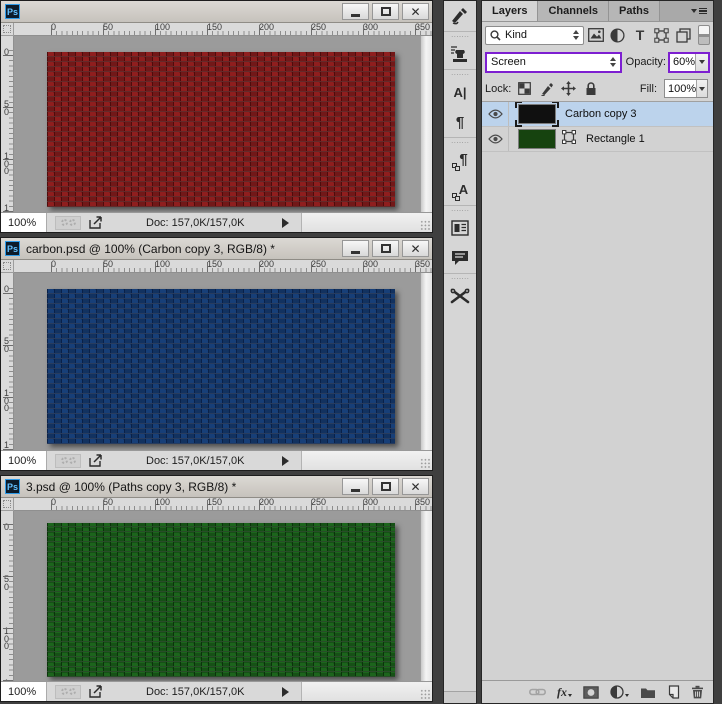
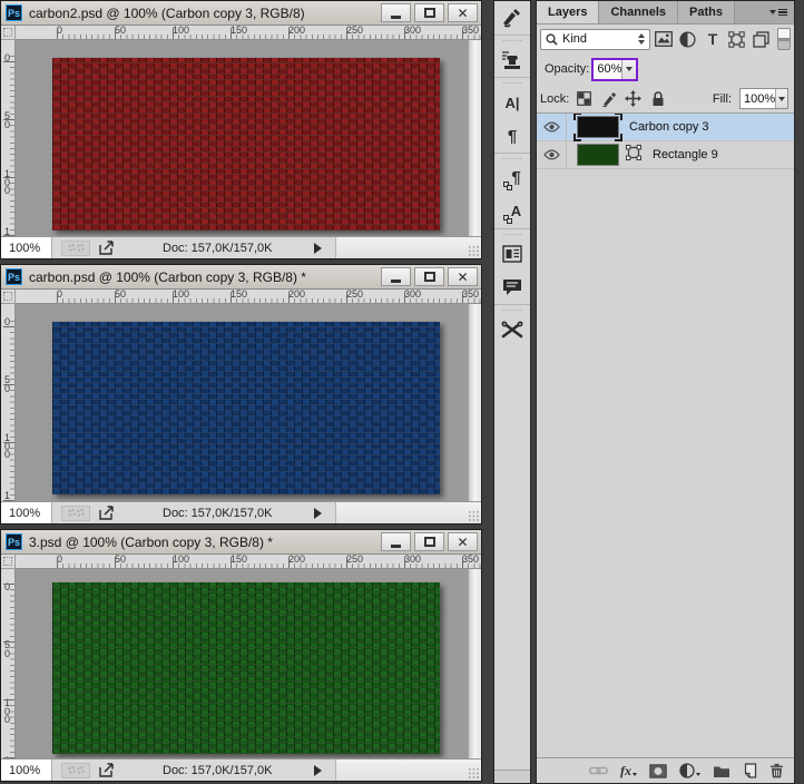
  Ps
+ carbon2.psd @ 100% (Carbon copy 3, RGB/8)
  ✕
  100%
  Doc: 157,0K/157,0K
  Ps
  carbon.psd @ 100% (Carbon copy 3, RGB/8) *
  ✕
  100%
  Doc: 157,0K/157,0K
  Ps
- 3.psd @ 100% (Paths copy 3, RGB/8) *
+ 3.psd @ 100% (Carbon copy 3, RGB/8) *
  ✕
  100%
  Doc: 157,0K/157,0K
  A|
  ¶
  ¶
  A
  Layers
  Channels
  Paths
  Kind
  T
- Screen
  Opacity:
  60%
  Lock:
  Fill:
  100%
  Carbon copy 3
- Rectangle 1
+ Rectangle 9
  fx
